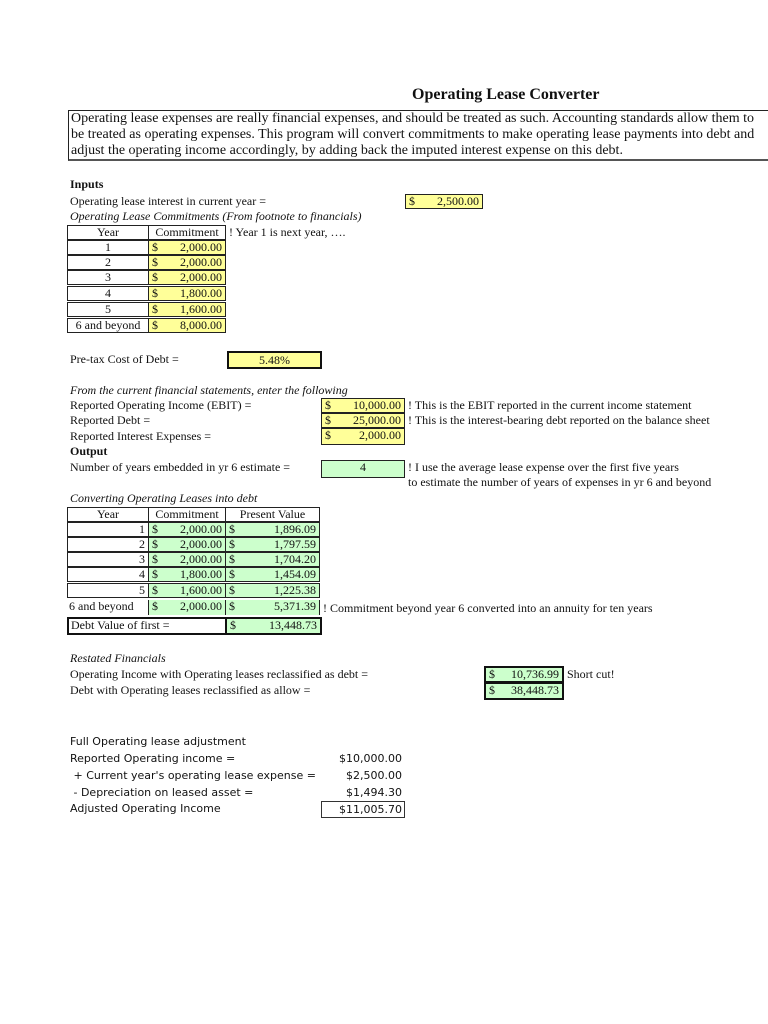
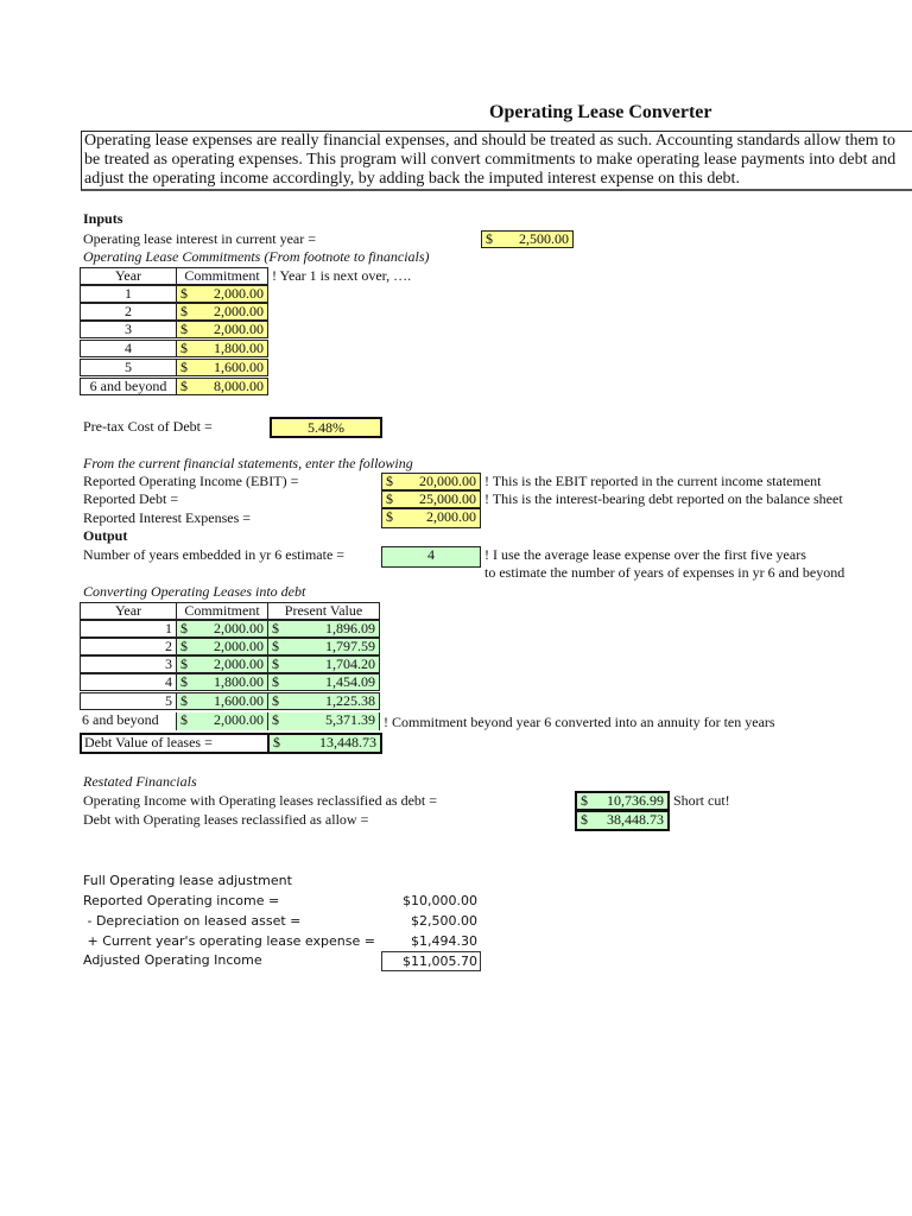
  Operating Lease Converter
  Operating lease expenses are really financial expenses, and should be treated as such. Accounting standards allow them to
  be treated as operating expenses. This program will convert commitments to make operating lease payments into debt and
  adjust the operating income accordingly, by adding back the imputed interest expense on this debt.
  Inputs
  Operating lease interest in current year =
  $
  2,500.00
  Operating Lease Commitments (From footnote to financials)
  Year
  Commitment
- ! Year 1 is next year, ….
+ ! Year 1 is next over, ….
  1
  $
  2,000.00
  2
  $
  2,000.00
  3
  $
  2,000.00
  4
  $
  1,800.00
  5
  $
  1,600.00
  6 and beyond
  $
  8,000.00
  Pre-tax Cost of Debt =
  5.48%
  From the current financial statements, enter the following
  Reported Operating Income (EBIT) =
  $
- 10,000.00
+ 20,000.00
  ! This is the EBIT reported in the current income statement
  Reported Debt =
  $
  25,000.00
  ! This is the interest-bearing debt reported on the balance sheet
  Reported Interest Expenses =
  $
  2,000.00
  Output
  Number of years embedded in yr 6 estimate =
  4
  ! I use the average lease expense over the first five years
  to estimate the number of years of expenses in yr 6 and beyond
  Converting Operating Leases into debt
  Year
  Commitment
  Present Value
  1
  $
  2,000.00
  $
  1,896.09
  2
  $
  2,000.00
  $
  1,797.59
  3
  $
  2,000.00
  $
  1,704.20
  4
  $
  1,800.00
  $
  1,454.09
  5
  $
  1,600.00
  $
  1,225.38
  6 and beyond
  $
  2,000.00
  $
  5,371.39
  ! Commitment beyond year 6 converted into an annuity for ten years
- Debt Value of first =
+ Debt Value of leases =
  $
  13,448.73
  Restated Financials
  Operating Income with Operating leases reclassified as debt =
  $
  10,736.99
  Short cut!
  Debt with Operating leases reclassified as allow =
  $
  38,448.73
  Full Operating lease adjustment
  Reported Operating income =
  $10,000.00
- + Current year's operating lease expense =
+ - Depreciation on leased asset =
  $2,500.00
- - Depreciation on leased asset =
+ + Current year's operating lease expense =
  $1,494.30
  Adjusted Operating Income
  $11,005.70
